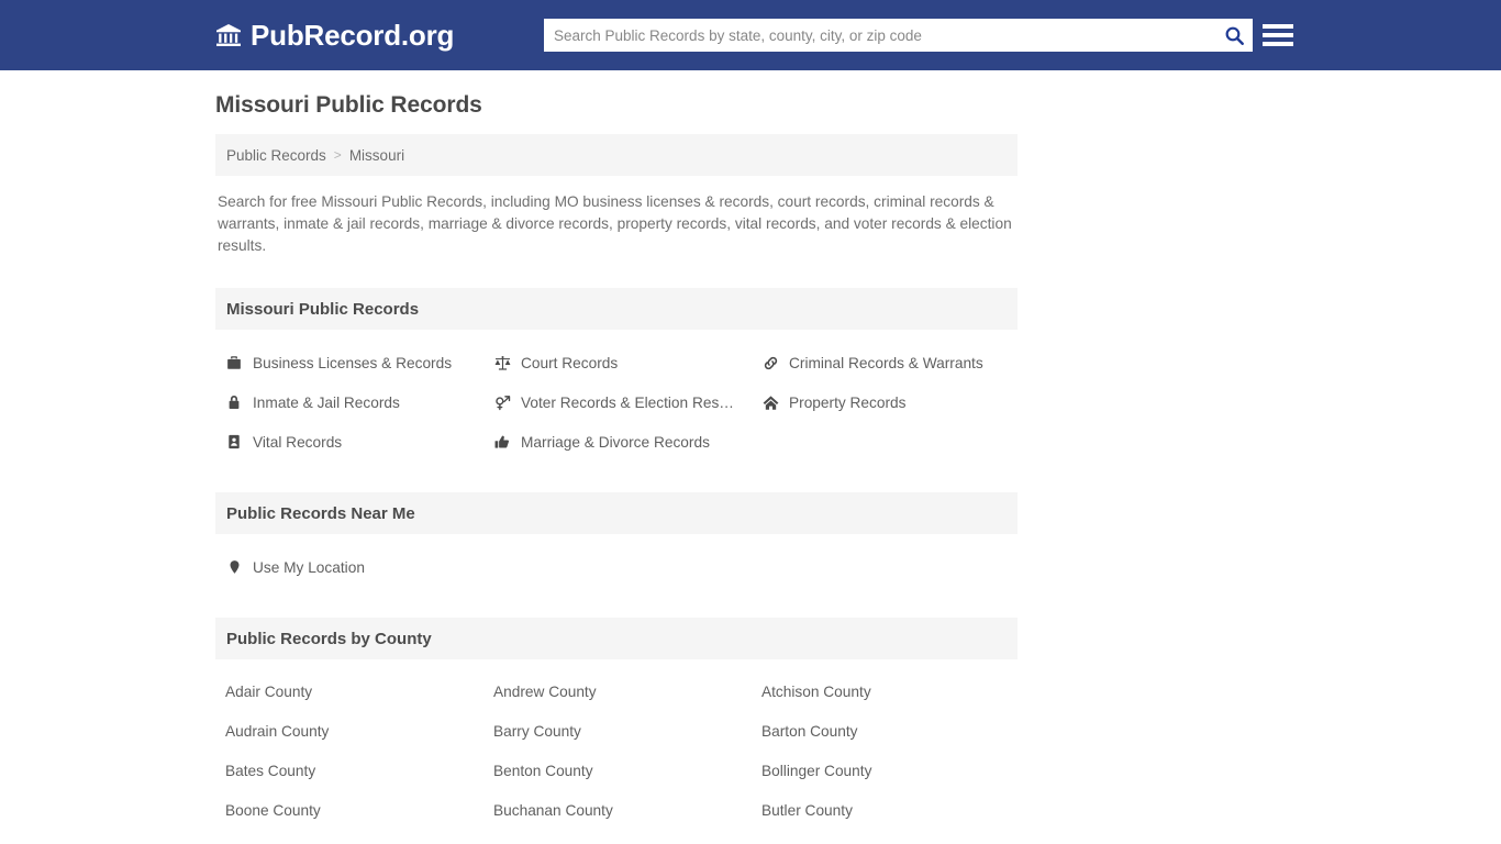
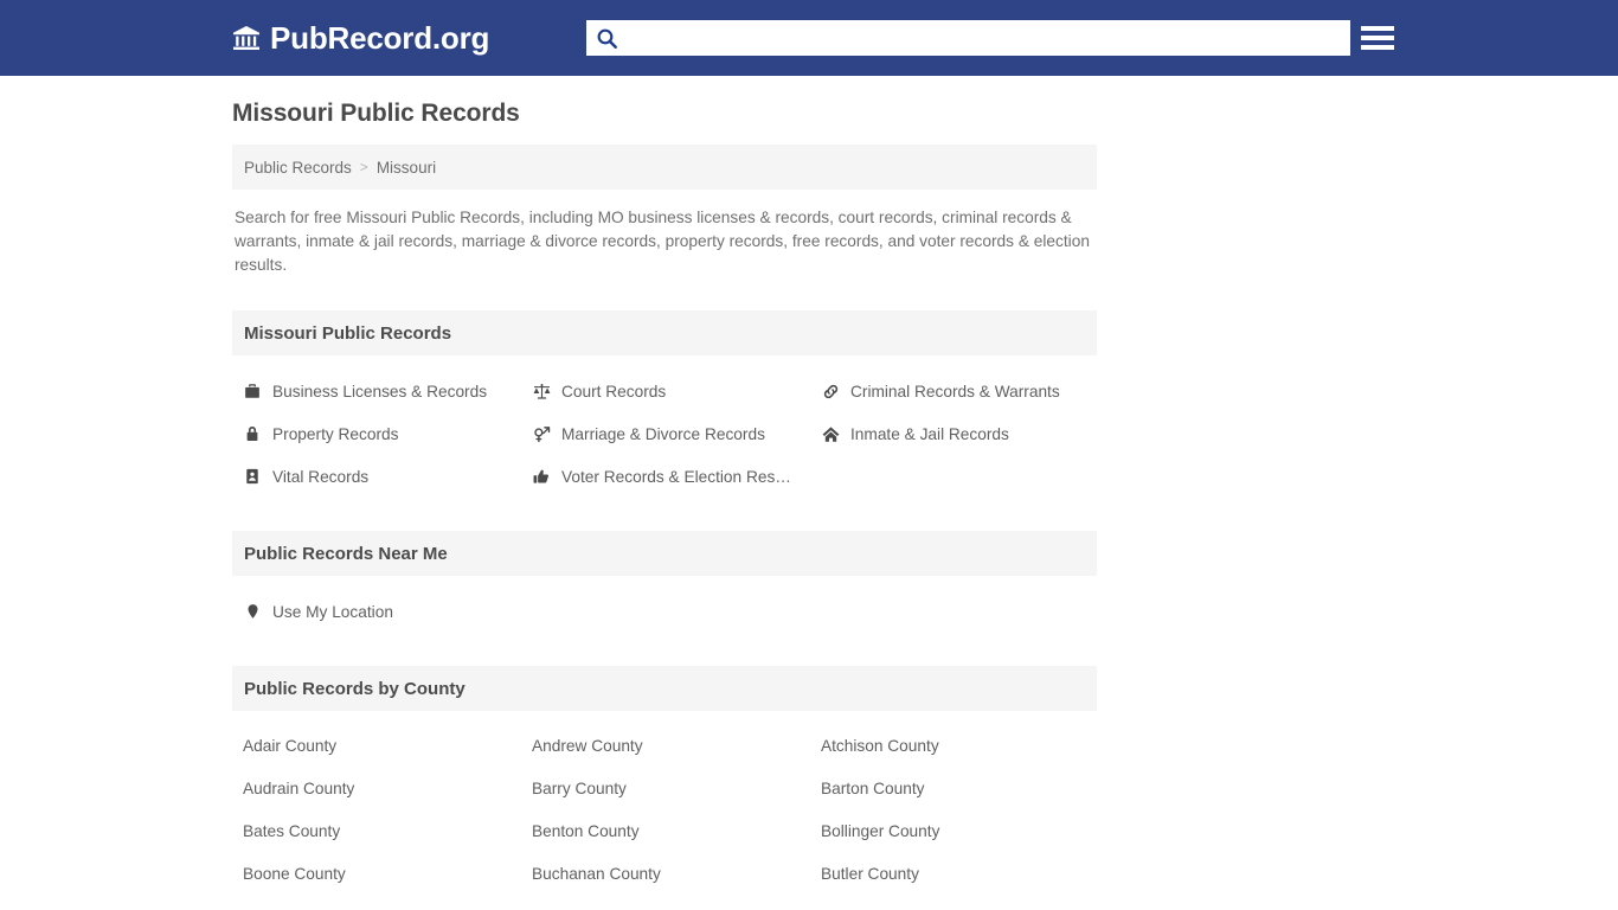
  PubRecord.org
- Search Public Records by state, county, city, or zip code
  Missouri Public Records
  Public Records
  >
  Missouri
- Search for free Missouri Public Records, including MO business licenses & records, court records, criminal records & warrants, inmate & jail records, marriage & divorce records, property records, vital records, and voter records & election results.
+ Search for free Missouri Public Records, including MO business licenses & records, court records, criminal records & warrants, inmate & jail records, marriage & divorce records, property records, free records, and voter records & election results.
  Missouri Public Records
  Business Licenses & Records
  Court Records
  Criminal Records & Warrants
- Inmate & Jail Records
+ Property Records
- Voter Records & Election Res…
+ Marriage & Divorce Records
- Property Records
+ Inmate & Jail Records
  Vital Records
- Marriage & Divorce Records
+ Voter Records & Election Res…
  Public Records Near Me
  Use My Location
  Public Records by County
  Adair County
  Andrew County
  Atchison County
  Audrain County
  Barry County
  Barton County
  Bates County
  Benton County
  Bollinger County
  Boone County
  Buchanan County
  Butler County
